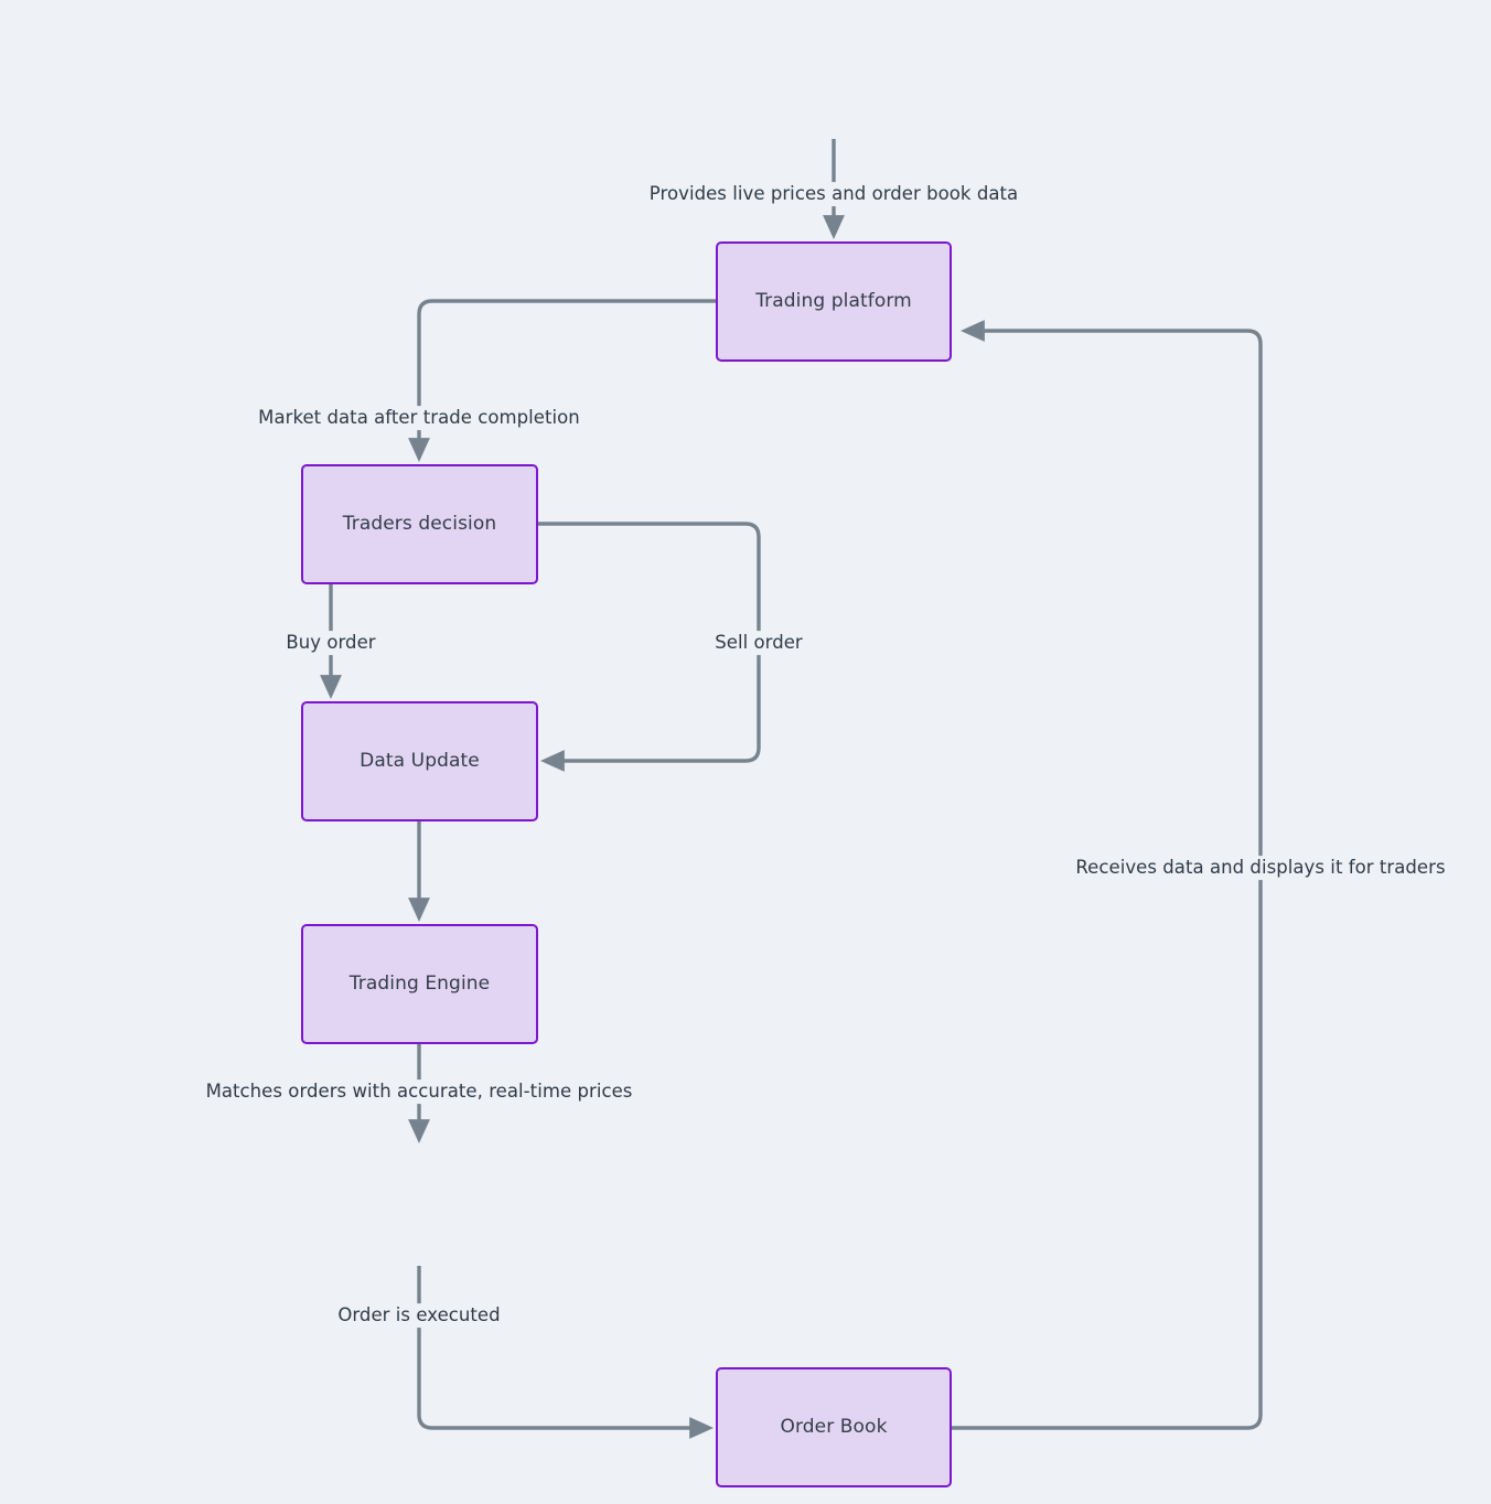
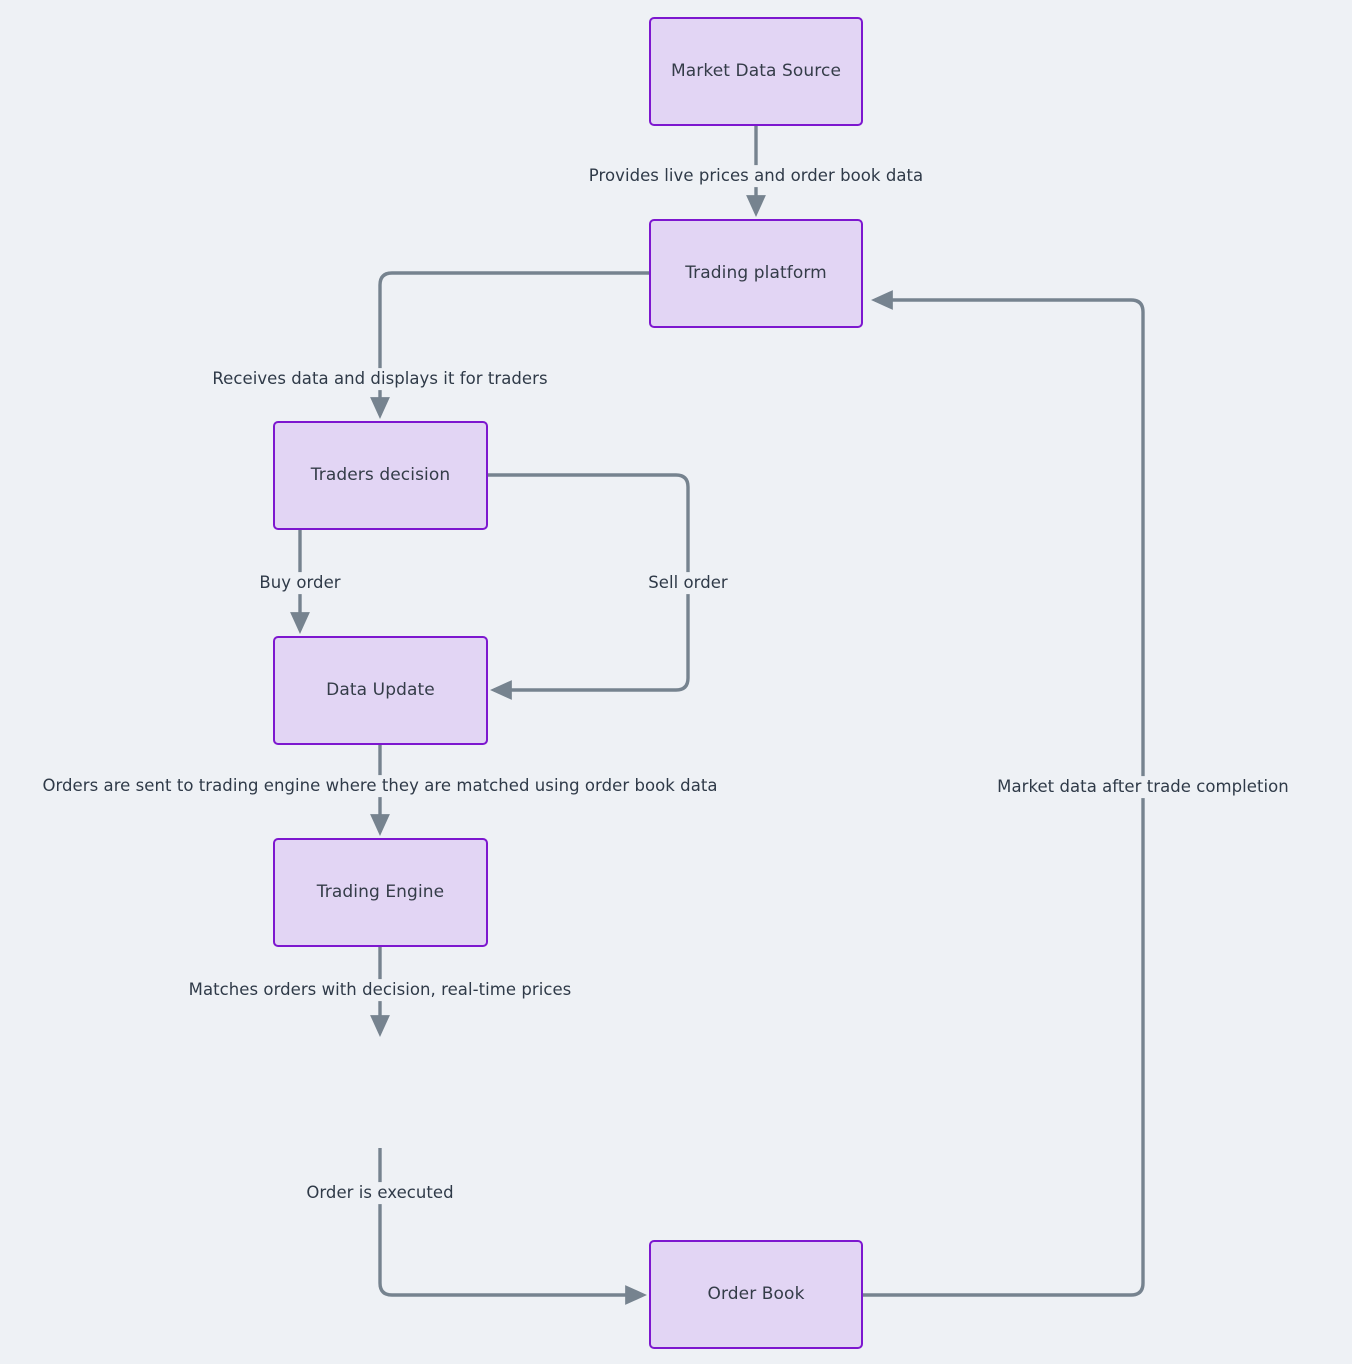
+ Market Data Source
  Trading platform
  Traders decision
  Data Update
  Trading Engine
  Order Book
  Provides live prices and order book data
- Market data after trade completion
+ Receives data and displays it for traders
  Buy order
  Sell order
+ Orders are sent to trading engine where they are matched using order book data
- Matches orders with accurate, real-time prices
+ Matches orders with decision, real-time prices
  Order is executed
- Receives data and displays it for traders
+ Market data after trade completion
